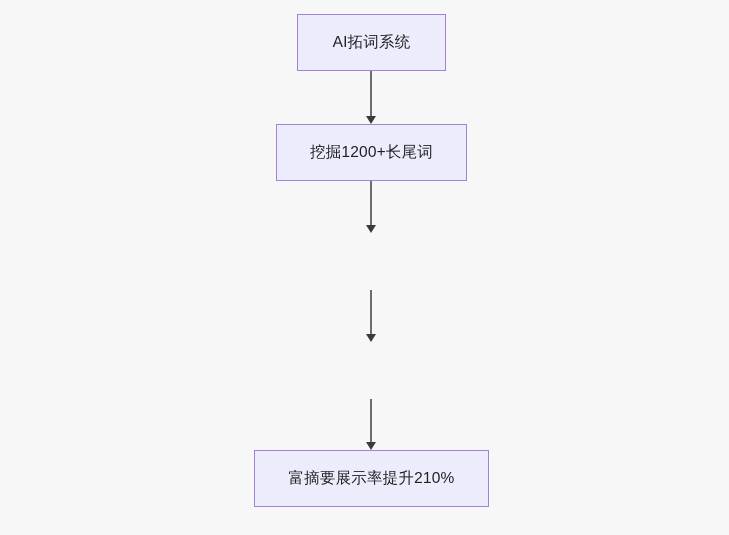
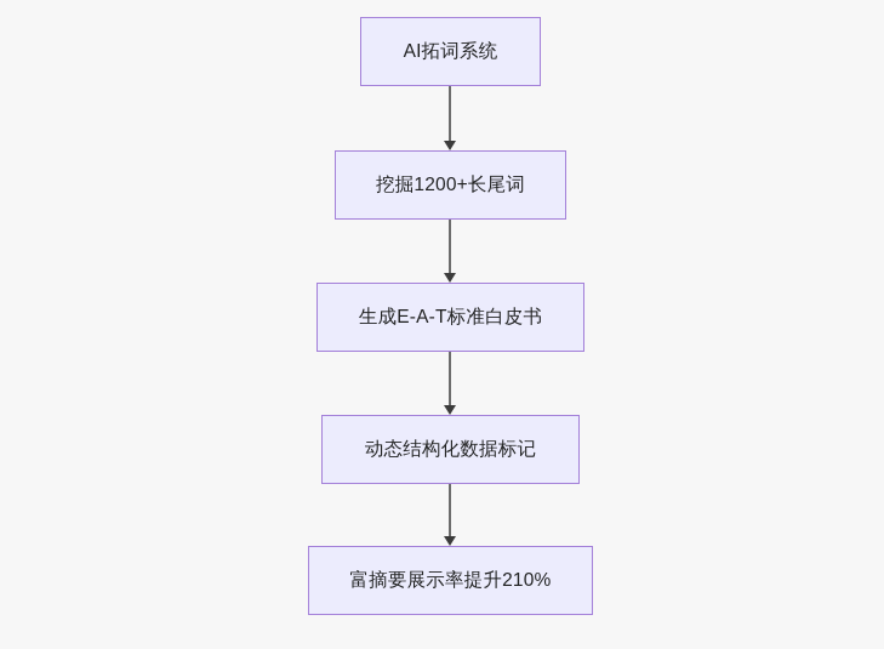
  AI拓词系统
  挖掘1200+长尾词
+ 生成E-A-T标准白皮书
+ 动态结构化数据标记
  富摘要展示率提升210%
